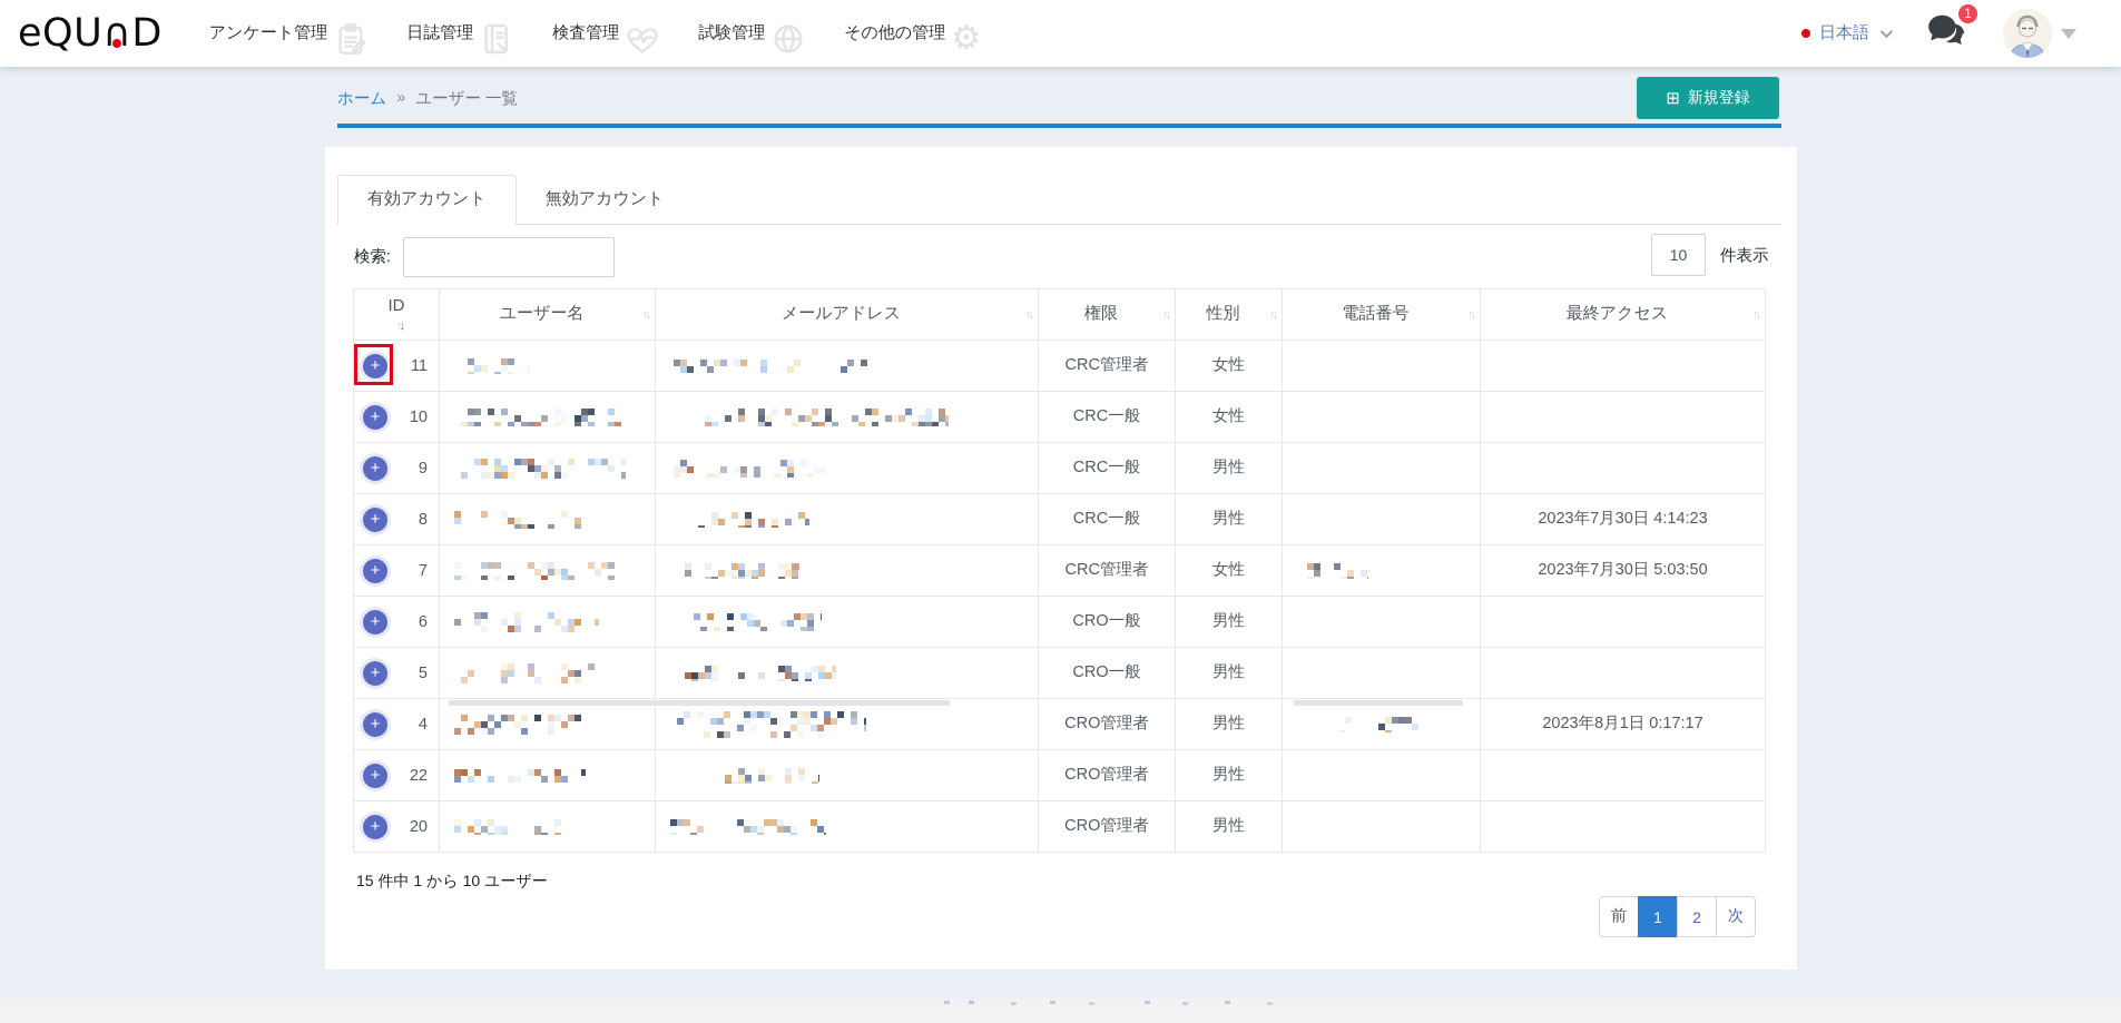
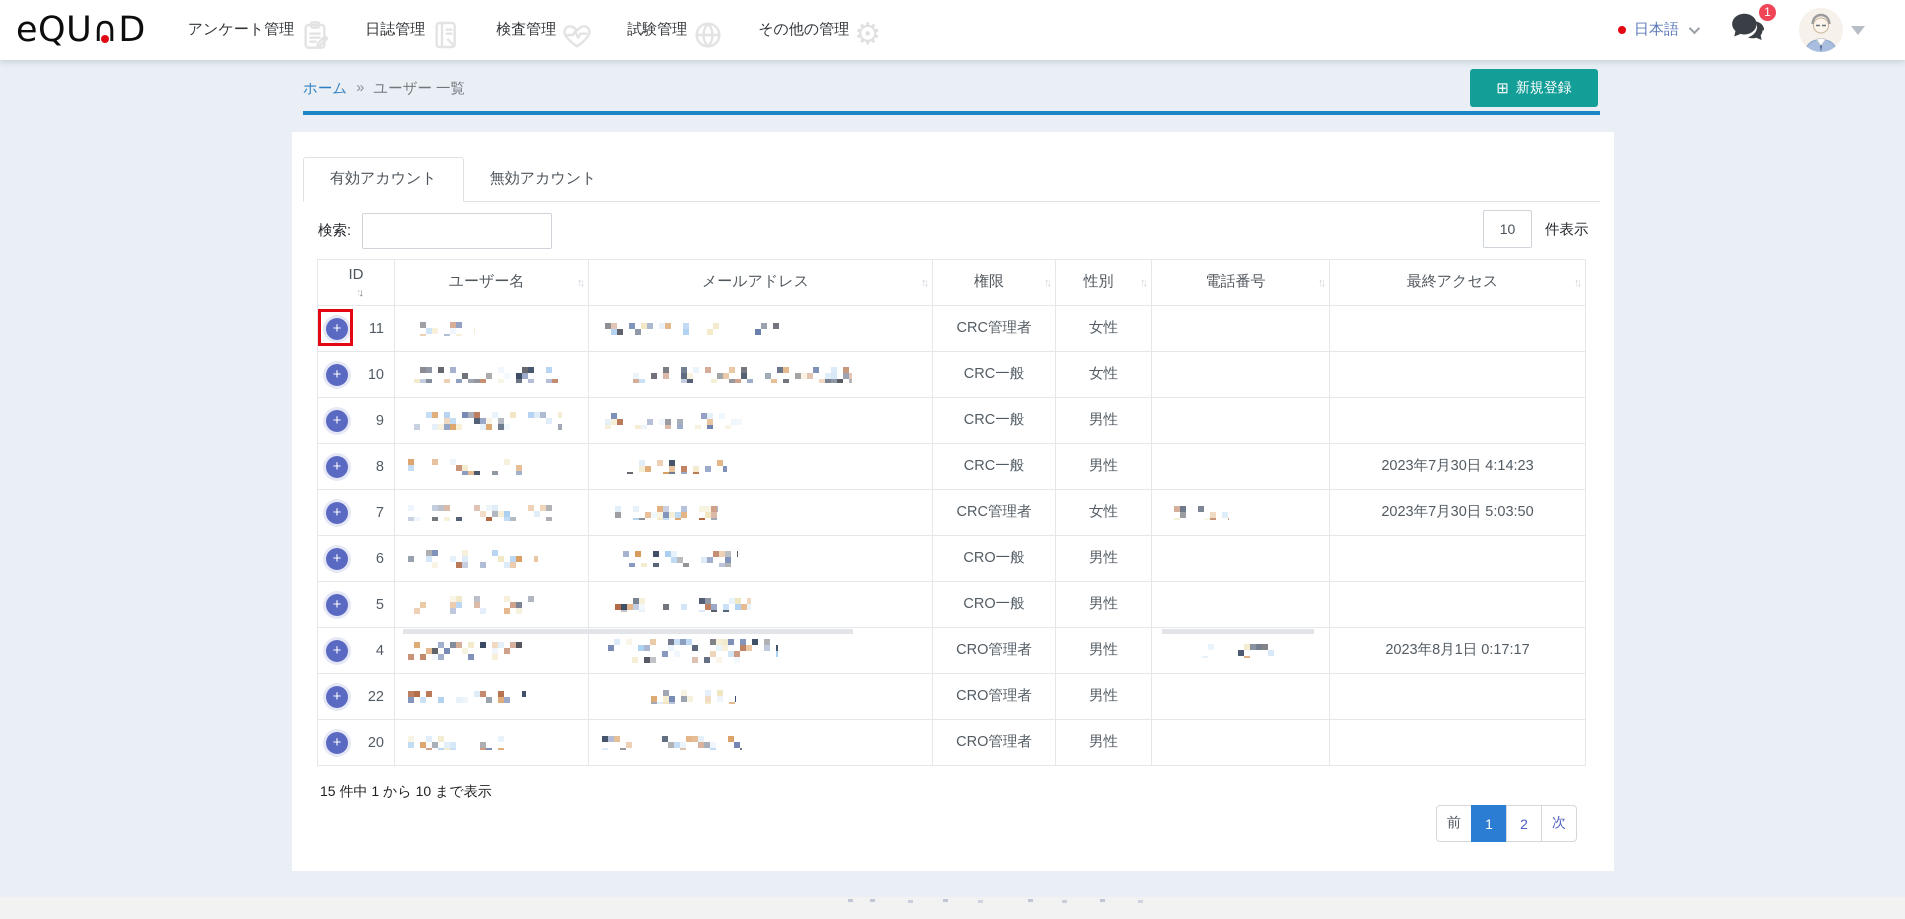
  eQU
  ∩
  D
  アンケート管理
  日誌管理
  検査管理
  試験管理
  その他の管理
  ⚙
  日本語
  1
  ホーム
  »
  ユーザー 一覧
  ⊞
  新規登録
  有効アカウント
  無効アカウント
  検索:
  10
  件表示
  ID↑↓	ユーザー名 ↑↓	メールアドレス ↑↓	権限 ↑↓	性別 ↑↓	電話番号 ↑↓	最終アクセス ↑↓
  + 11			CRC管理者	女性
  + 10			CRC一般	女性
  + 9			CRC一般	男性
  + 8			CRC一般	男性		2023年7月30日 4:14:23
  + 7			CRC管理者	女性		2023年7月30日 5:03:50
  + 6			CRO一般	男性
  + 5			CRO一般	男性
  + 4			CRO管理者	男性		2023年8月1日 0:17:17
  + 22			CRO管理者	男性
  + 20			CRO管理者	男性
- 15 件中 1 から 10 ユーザー
+ 15 件中 1 から 10 まで表示
  前
  1
  2
  次
